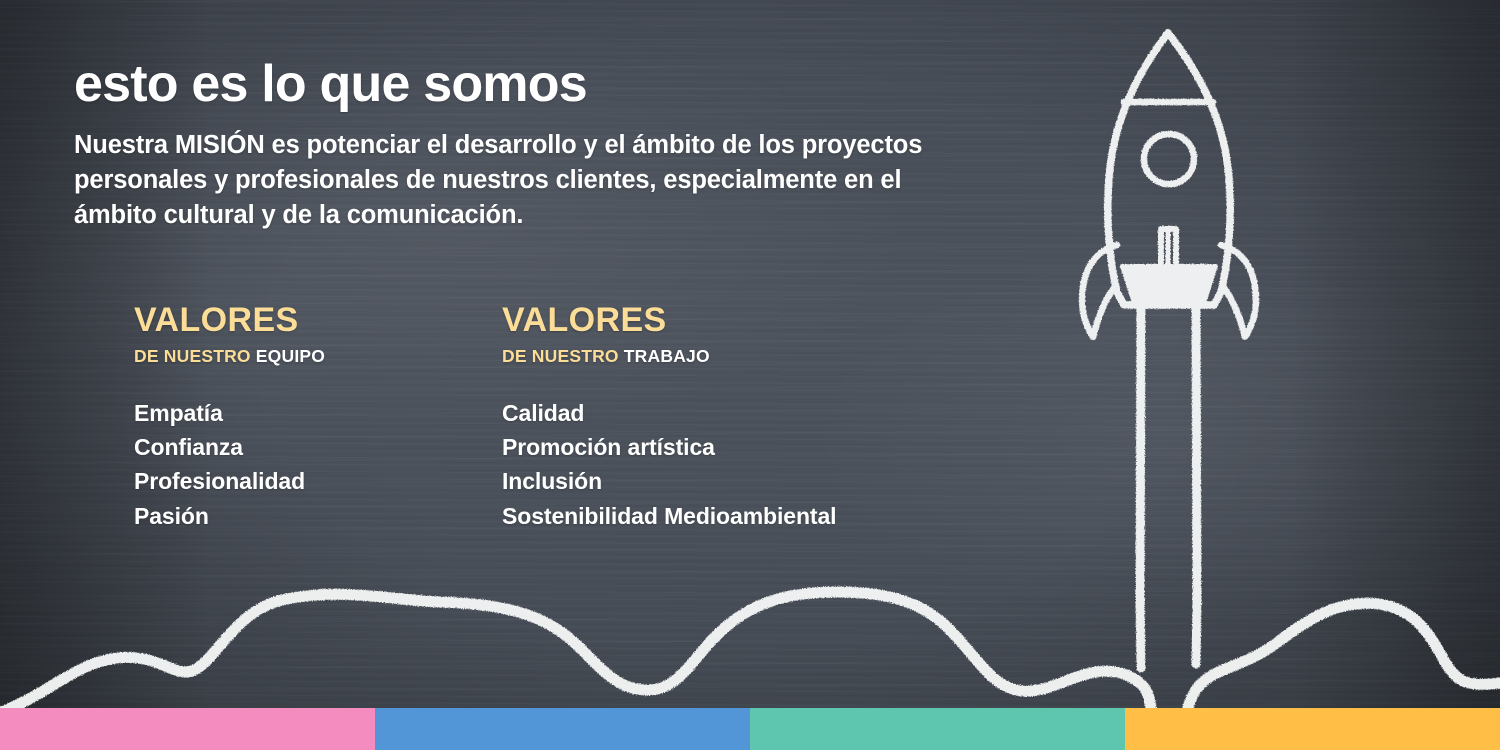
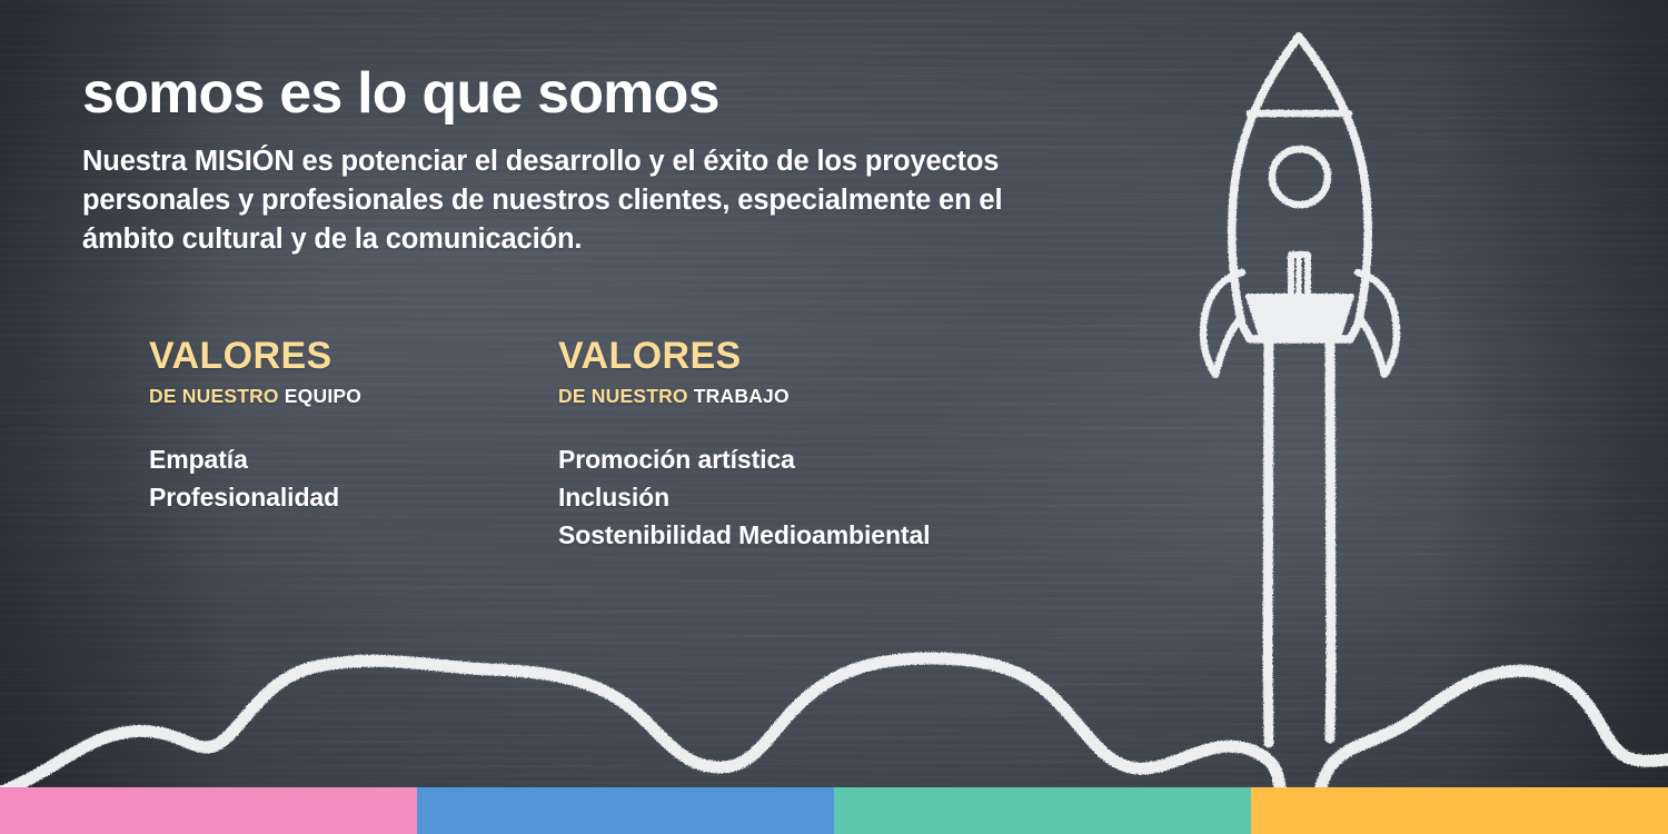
- esto es lo que somos
+ somos es lo que somos
- Nuestra MISIÓN es potenciar el desarrollo y el ámbito de los proyectos personales y profesionales de nuestros clientes, especialmente en el ámbito cultural y de la comunicación.
+ Nuestra MISIÓN es potenciar el desarrollo y el éxito de los proyectos personales y profesionales de nuestros clientes, especialmente en el ámbito cultural y de la comunicación.
  VALORES
  DE NUESTRO EQUIPO
  Empatía
- Confianza
  Profesionalidad
- Pasión
  VALORES
  DE NUESTRO TRABAJO
- Calidad
  Promoción artística
  Inclusión
  Sostenibilidad Medioambiental
